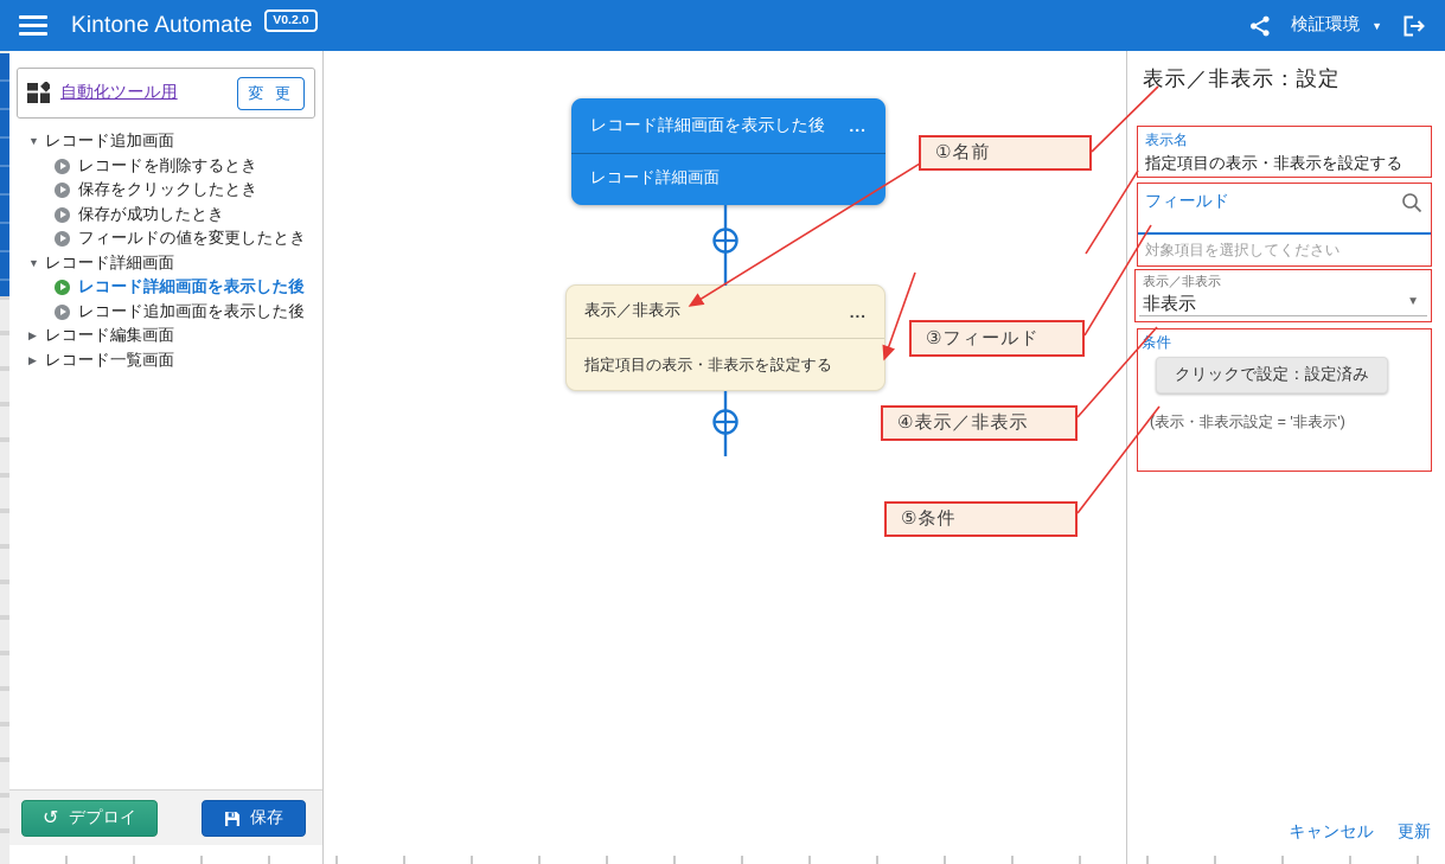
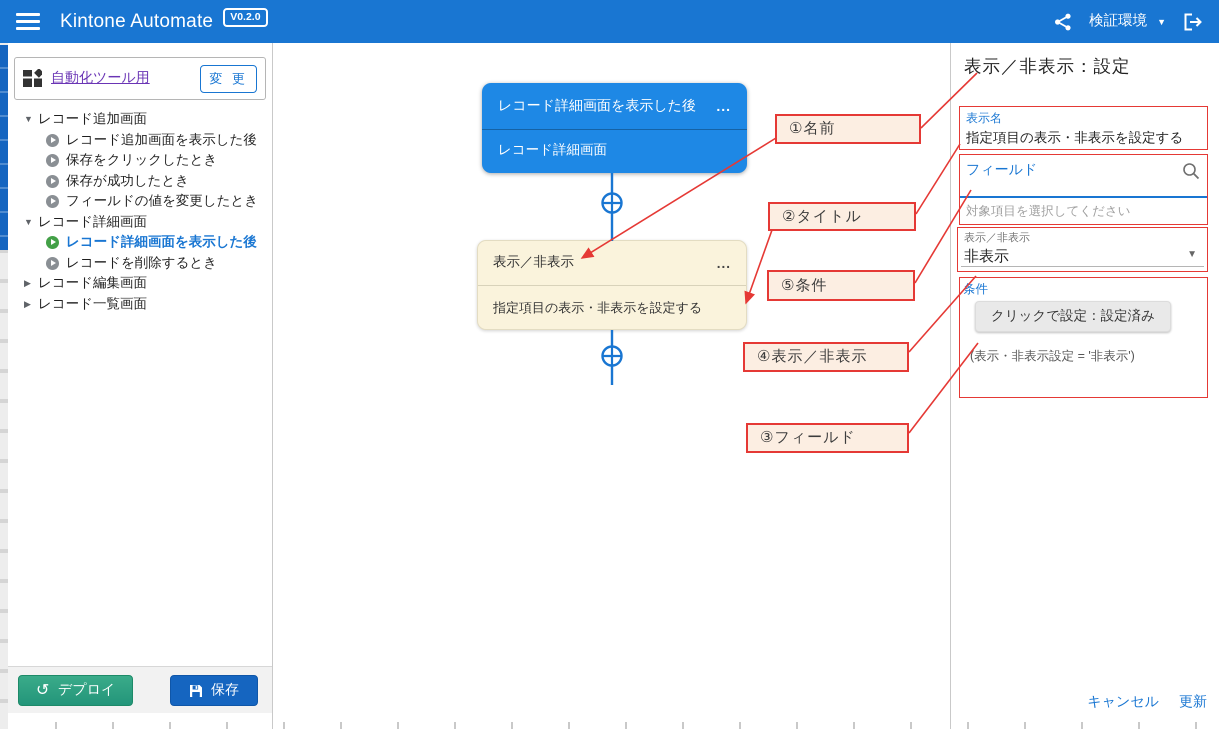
  Kintone Automate
  V0.2.0
  検証環境
  ▼
  自動化ツール用
  変 更
  ▼
  レコード追加画面
- レコードを削除するとき
+ レコード追加画面を表示した後
  保存をクリックしたとき
  保存が成功したとき
  フィールドの値を変更したとき
  ▼
  レコード詳細画面
  レコード詳細画面を表示した後
- レコード追加画面を表示した後
+ レコードを削除するとき
  ▶
  レコード編集画面
  ▶
  レコード一覧画面
  デプロイ
  保存
  レコード詳細画面を表示した後
  ...
  レコード詳細画面
  表示／非表示
  ...
  指定項目の表示・非表示を設定する
  ①名前
+ ②タイトル
- ③フィールド
+ ⑤条件
  ④表示／非表示
- ⑤条件
+ ③フィールド
  表示／非表示：設定
  表示名
  指定項目の表示・非表示を設定する
  フィールド
  対象項目を選択してください
  表示／非表示
  非表示
  ▼
  条件
  クリックで設定：設定済み
  (表示・非表示設定 = '非表示')
  キャンセル
  更新
